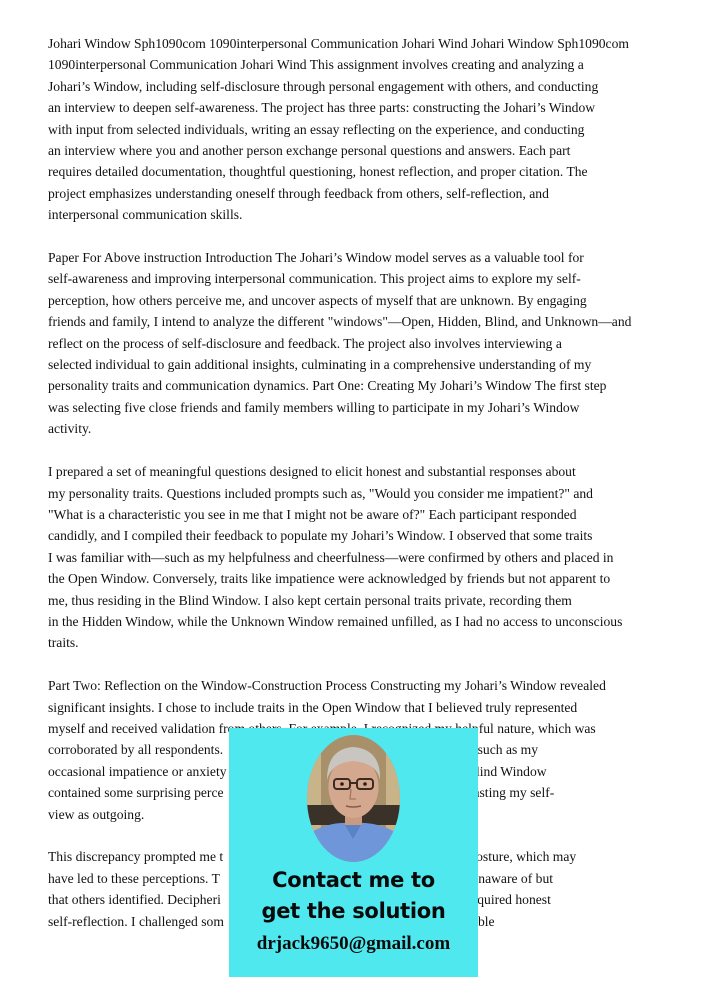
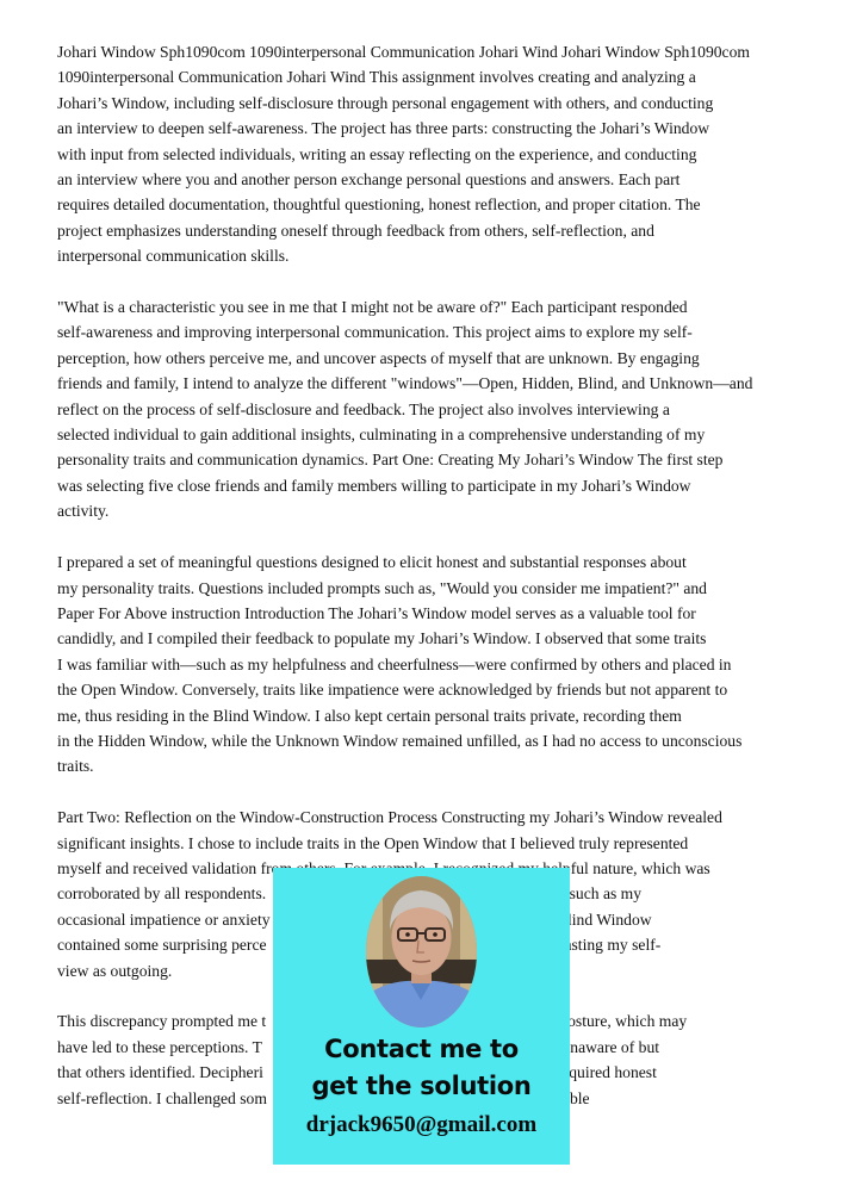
  Johari Window Sph1090com 1090interpersonal Communication Johari Wind Johari Window Sph1090com
  1090interpersonal Communication Johari Wind This assignment involves creating and analyzing a
  Johari’s Window, including self-disclosure through personal engagement with others, and conducting
  an interview to deepen self-awareness. The project has three parts: constructing the Johari’s Window
  with input from selected individuals, writing an essay reflecting on the experience, and conducting
  an interview where you and another person exchange personal questions and answers. Each part
  requires detailed documentation, thoughtful questioning, honest reflection, and proper citation. The
  project emphasizes understanding oneself through feedback from others, self-reflection, and
  interpersonal communication skills.
- Paper For Above instruction Introduction The Johari’s Window model serves as a valuable tool for
+ "What is a characteristic you see in me that I might not be aware of?" Each participant responded
  self-awareness and improving interpersonal communication. This project aims to explore my self-
  perception, how others perceive me, and uncover aspects of myself that are unknown. By engaging
  friends and family, I intend to analyze the different "windows"—Open, Hidden, Blind, and Unknown—and
  reflect on the process of self-disclosure and feedback. The project also involves interviewing a
  selected individual to gain additional insights, culminating in a comprehensive understanding of my
  personality traits and communication dynamics. Part One: Creating My Johari’s Window The first step
  was selecting five close friends and family members willing to participate in my Johari’s Window
  activity.
  I prepared a set of meaningful questions designed to elicit honest and substantial responses about
  my personality traits. Questions included prompts such as, "Would you consider me impatient?" and
- "What is a characteristic you see in me that I might not be aware of?" Each participant responded
+ Paper For Above instruction Introduction The Johari’s Window model serves as a valuable tool for
  candidly, and I compiled their feedback to populate my Johari’s Window. I observed that some traits
  I was familiar with—such as my helpfulness and cheerfulness—were confirmed by others and placed in
  the Open Window. Conversely, traits like impatience were acknowledged by friends but not apparent to
  me, thus residing in the Blind Window. I also kept certain personal traits private, recording them
  in the Hidden Window, while the Unknown Window remained unfilled, as I had no access to unconscious
  traits.
  Part Two: Reflection on the Window-Construction Process Constructing my Johari’s Window revealed
  significant insights. I chose to include traits in the Open Window that I believed truly represented
  corroborated by all respondents. such as my
  occasional impatience or anxietyind Window
  contained some surprising percesting my self-
  view as outgoing.
  This discrepancy prompted me tosture, which may
  have led to these perceptions. Tnaware of but
  that others identified. Decipheriquired honest
  self-reflection. I challenged somble
  Contact me to
  get the solution
  drjack9650@gmail.com
